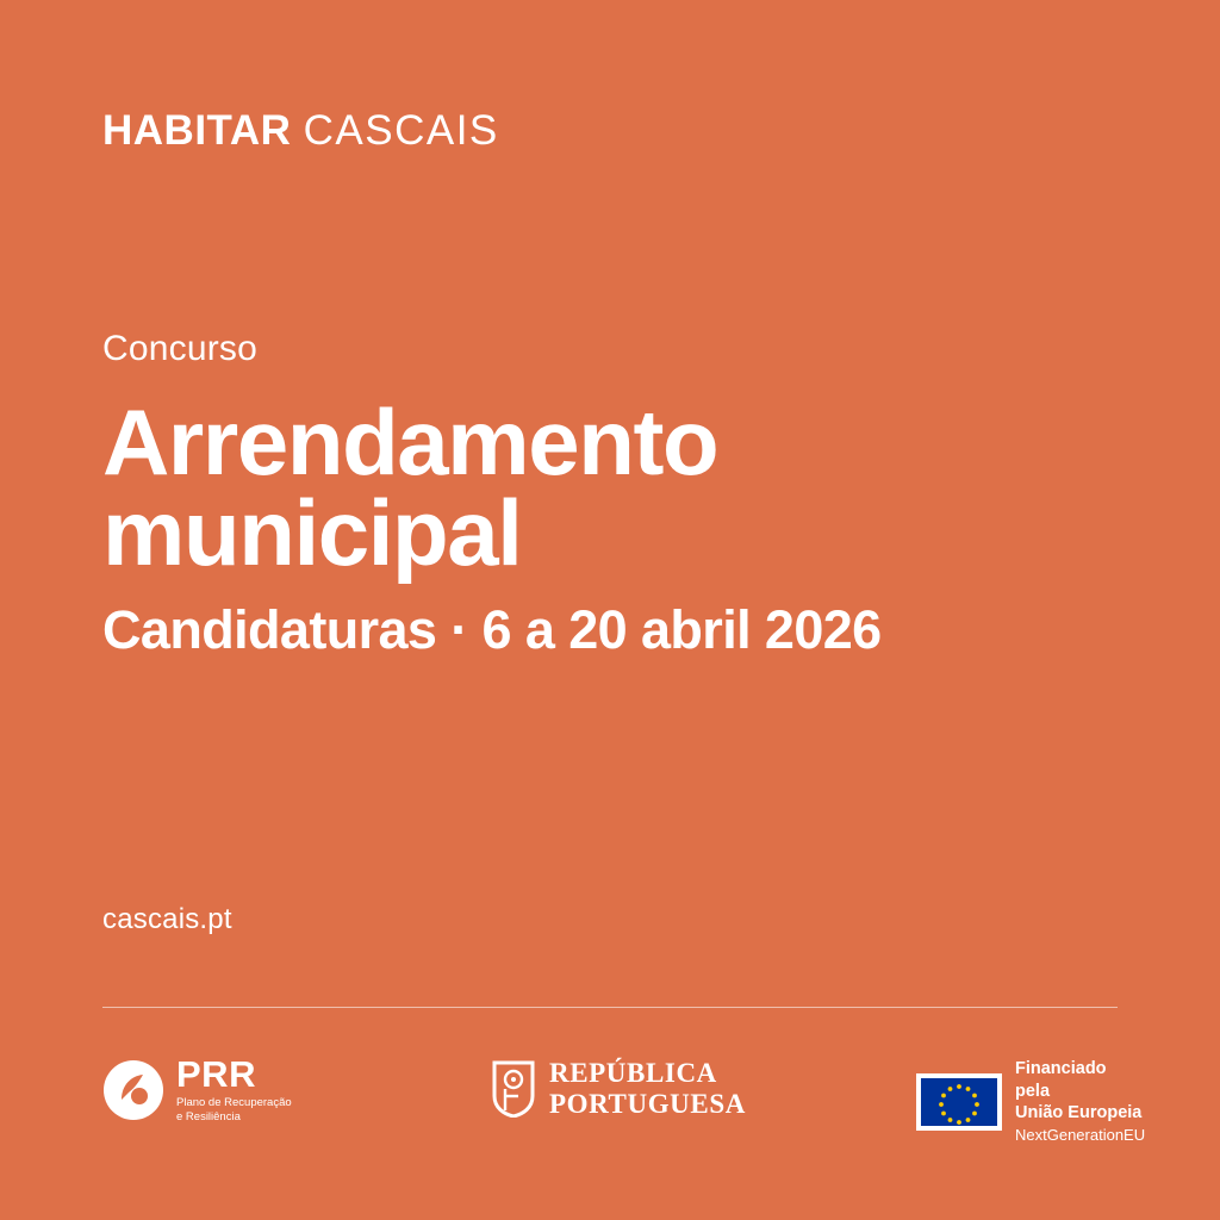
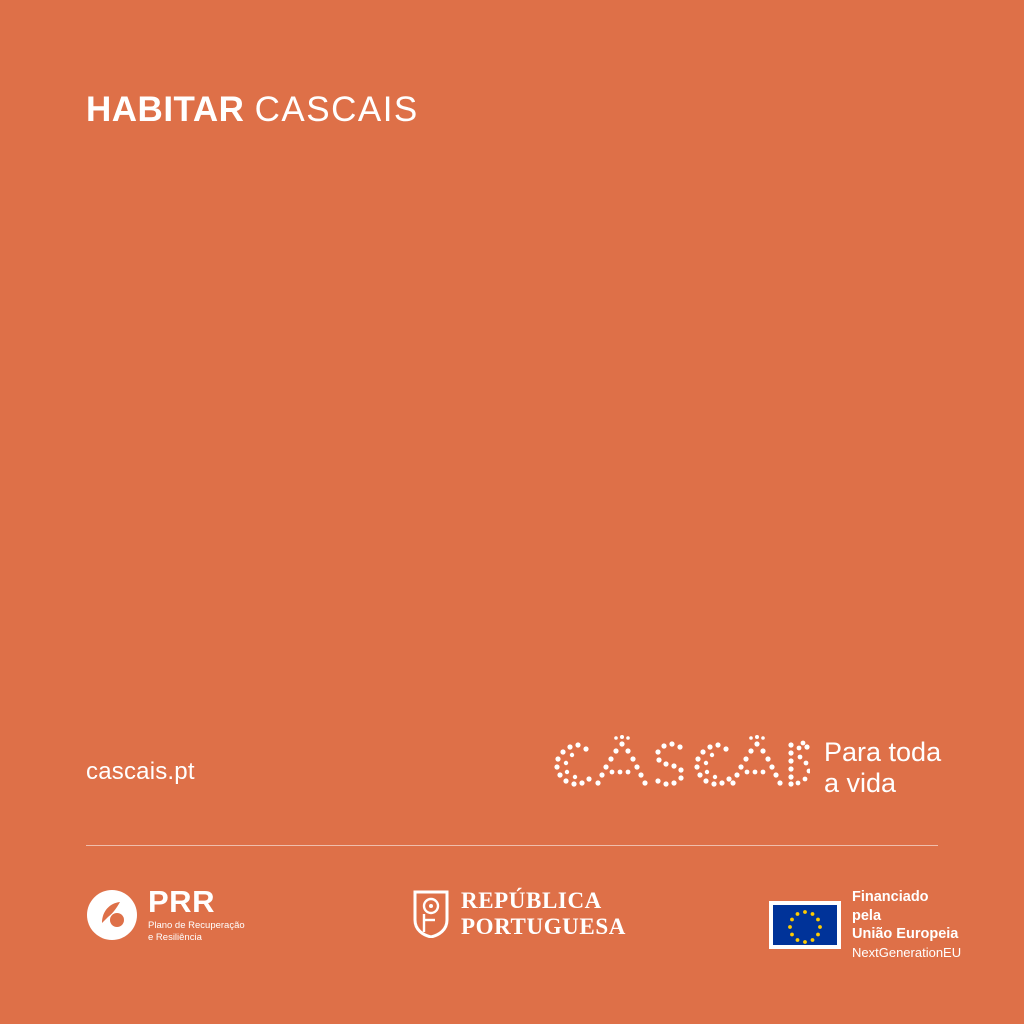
  HABITAR CASCAIS
- Concurso
- Arrendamento
- municipal
- Candidaturas · 6 a 20 abril 2026
  cascais.pt
+ Para toda
+ a vida
  PRR
  Plano de Recuperação
  e Resiliência
  REPÚBLICA
  PORTUGUESA
  Financiado pela
  União Europeia
  NextGenerationEU
